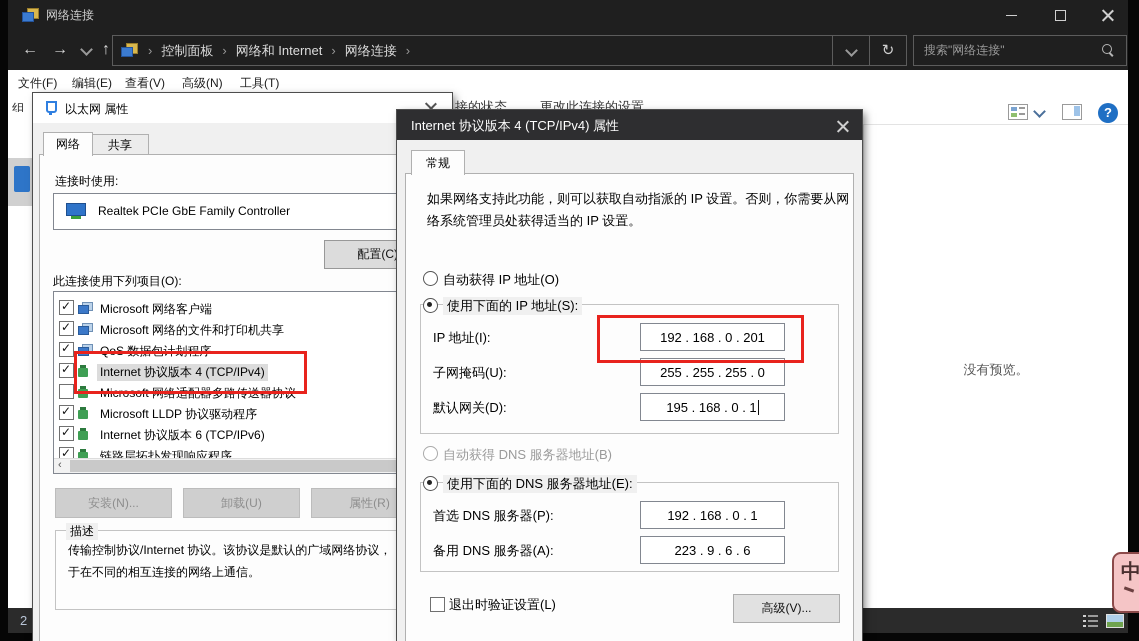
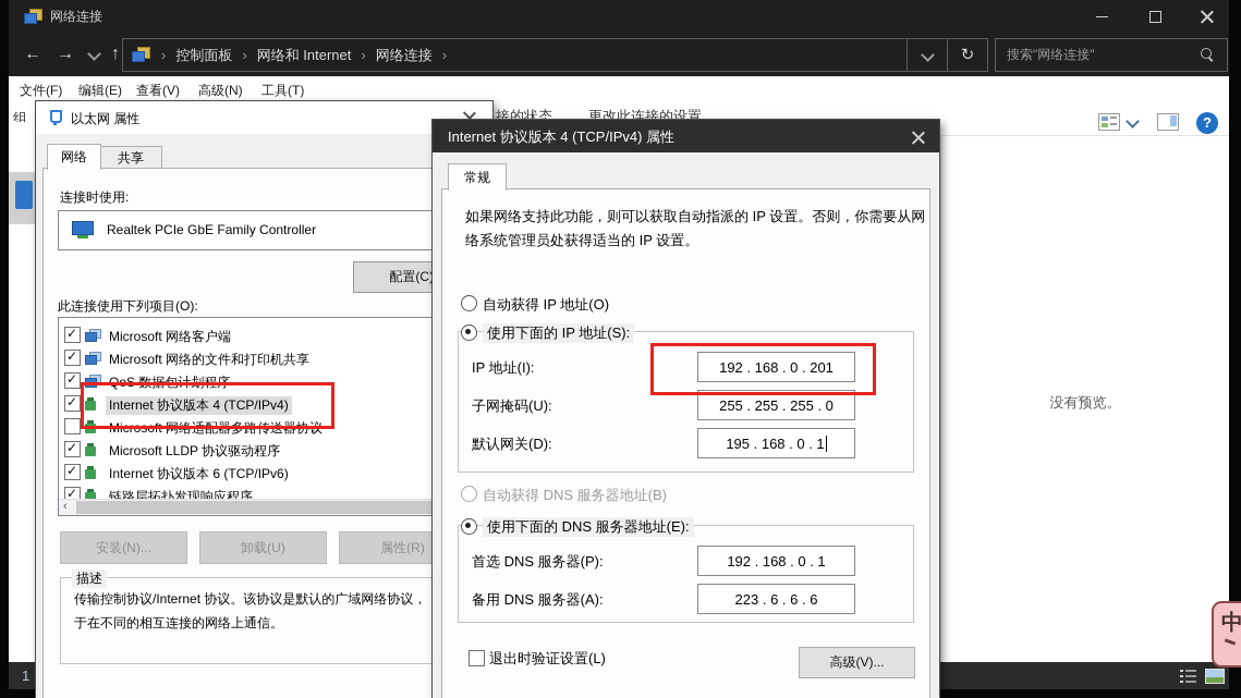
  网络连接
  ←
  →
  ↑
  控制面板
  网络和 Internet
  网络连接
  ↻
  搜索"网络连接"
  文件(F)
  编辑(E)
  查看(V)
  高级(N)
  工具(T)
  接的状态
  更改此连接的设置
  ?
  没有预览。
  组
- 2
+ 1
  以太网 属性
  网络
  共享
  连接时使用:
  Realtek PCIe GbE Family Controller
  配置(C)
  此连接使用下列项目(O):
  Microsoft 网络客户端
  Microsoft 网络的文件和打印机共享
  QoS 数据包计划程序
  Internet 协议版本 4 (TCP/IPv4)
  Microsoft 网络适配器多路传送器协议
  Microsoft LLDP 协议驱动程序
  Internet 协议版本 6 (TCP/IPv6)
  链路层拓扑发现响应程序
  ‹
  安装(N)...
  卸载(U)
  属性(R)
  描述
  传输控制协议/Internet 协议。该协议是默认的广域网络协议，
  于在不同的相互连接的网络上通信。
  Internet 协议版本 4 (TCP/IPv4) 属性
  常规
  如果网络支持此功能，则可以获取自动指派的 IP 设置。否则，你需要从网
  络系统管理员处获得适当的 IP 设置。
  自动获得 IP 地址(O)
  使用下面的 IP 地址(S):
  IP 地址(I):
  192 . 168 . 0 . 201
  子网掩码(U):
  255 . 255 . 255 . 0
  默认网关(D):
  195 . 168 . 0 . 1
  自动获得 DNS 服务器地址(B)
  使用下面的 DNS 服务器地址(E):
  首选 DNS 服务器(P):
  192 . 168 . 0 . 1
  备用 DNS 服务器(A):
- 223 . 9 . 6 . 6
+ 223 . 6 . 6 . 6
  退出时验证设置(L)
  高级(V)...
  中
